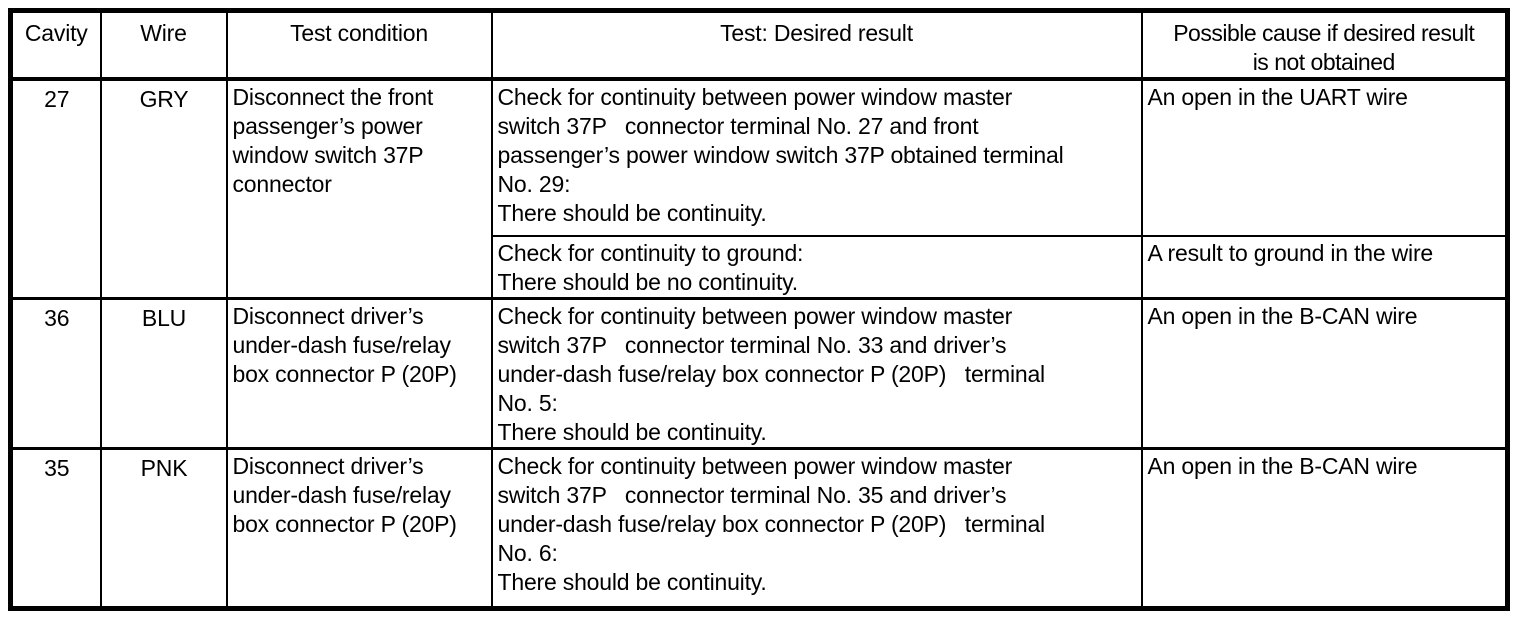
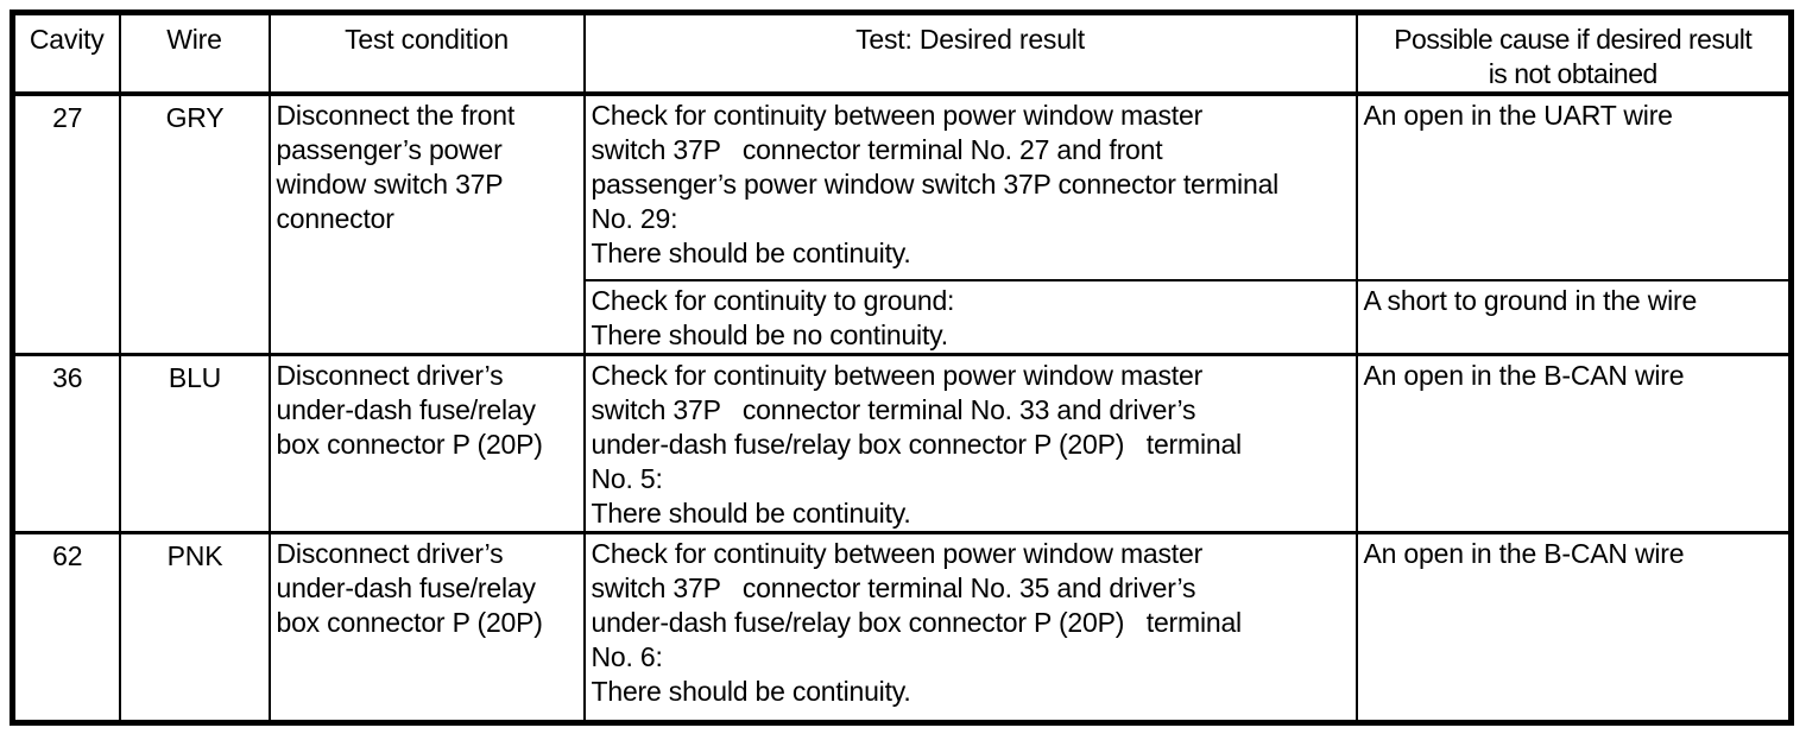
  Cavity	Wire	Test condition	Test: Desired result	Possible cause if desired result is not obtained
- 27	GRY	Disconnect the front passenger’s power window switch 37P connector	Check for continuity between power window master switch 37P connector terminal No. 27 and front passenger’s power window switch 37P obtained terminal No. 29: There should be continuity.	An open in the UART wire
+ 27	GRY	Disconnect the front passenger’s power window switch 37P connector	Check for continuity between power window master switch 37P connector terminal No. 27 and front passenger’s power window switch 37P connector terminal No. 29: There should be continuity.	An open in the UART wire
- Check for continuity to ground: There should be no continuity.	A result to ground in the wire
+ Check for continuity to ground: There should be no continuity.	A short to ground in the wire
  36	BLU	Disconnect driver’s under-dash fuse/relay box connector P (20P)	Check for continuity between power window master switch 37P connector terminal No. 33 and driver’s under-dash fuse/relay box connector P (20P) terminal No. 5: There should be continuity.	An open in the B-CAN wire
- 35	PNK	Disconnect driver’s under-dash fuse/relay box connector P (20P)	Check for continuity between power window master switch 37P connector terminal No. 35 and driver’s under-dash fuse/relay box connector P (20P) terminal No. 6: There should be continuity.	An open in the B-CAN wire
+ 62	PNK	Disconnect driver’s under-dash fuse/relay box connector P (20P)	Check for continuity between power window master switch 37P connector terminal No. 35 and driver’s under-dash fuse/relay box connector P (20P) terminal No. 6: There should be continuity.	An open in the B-CAN wire
